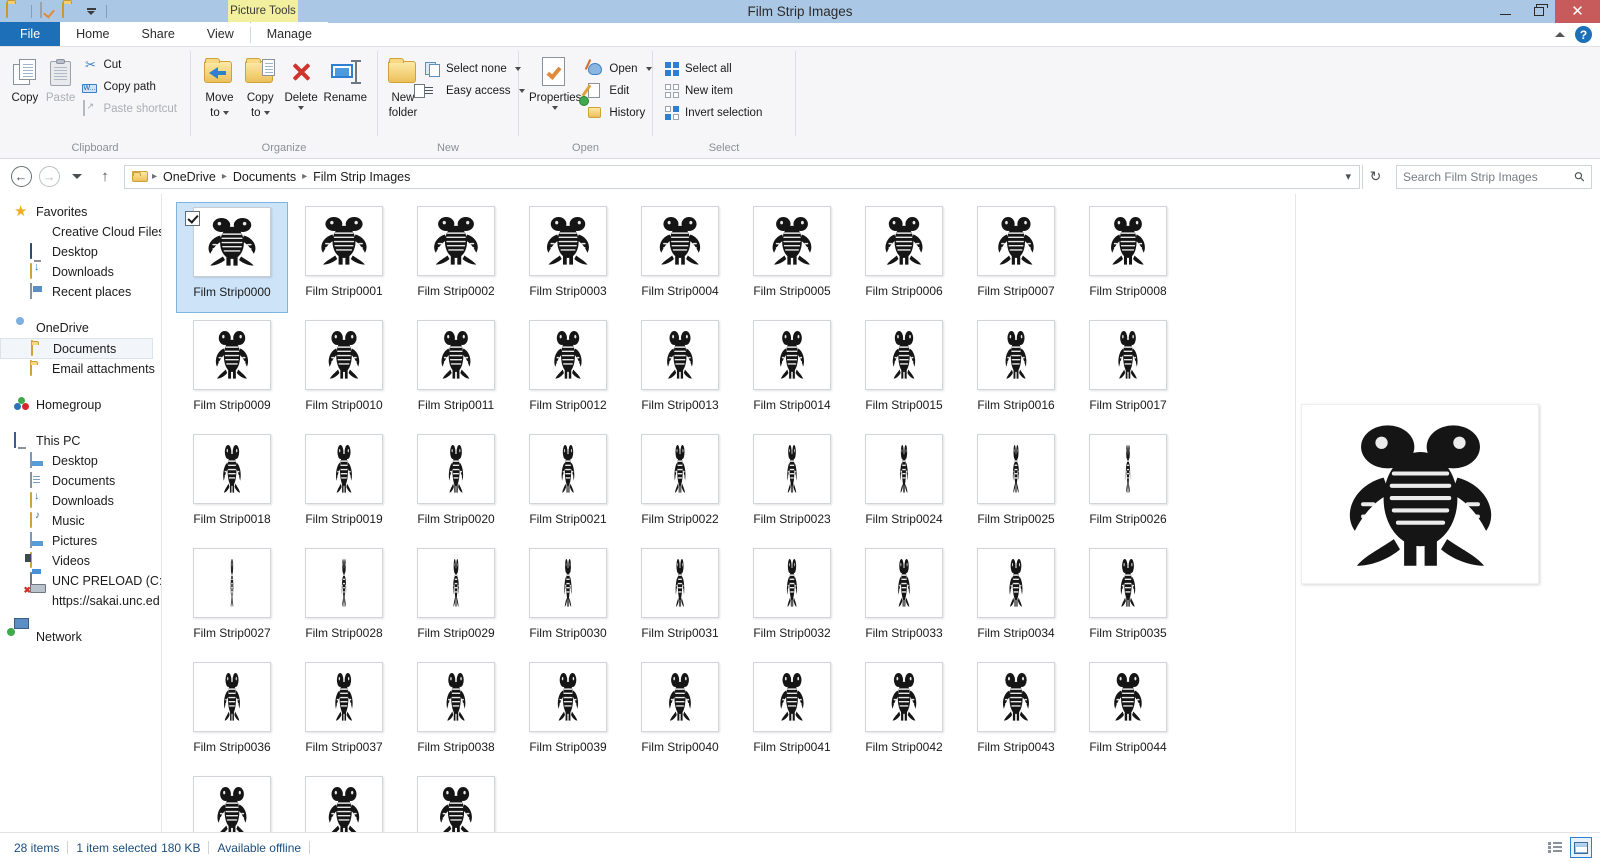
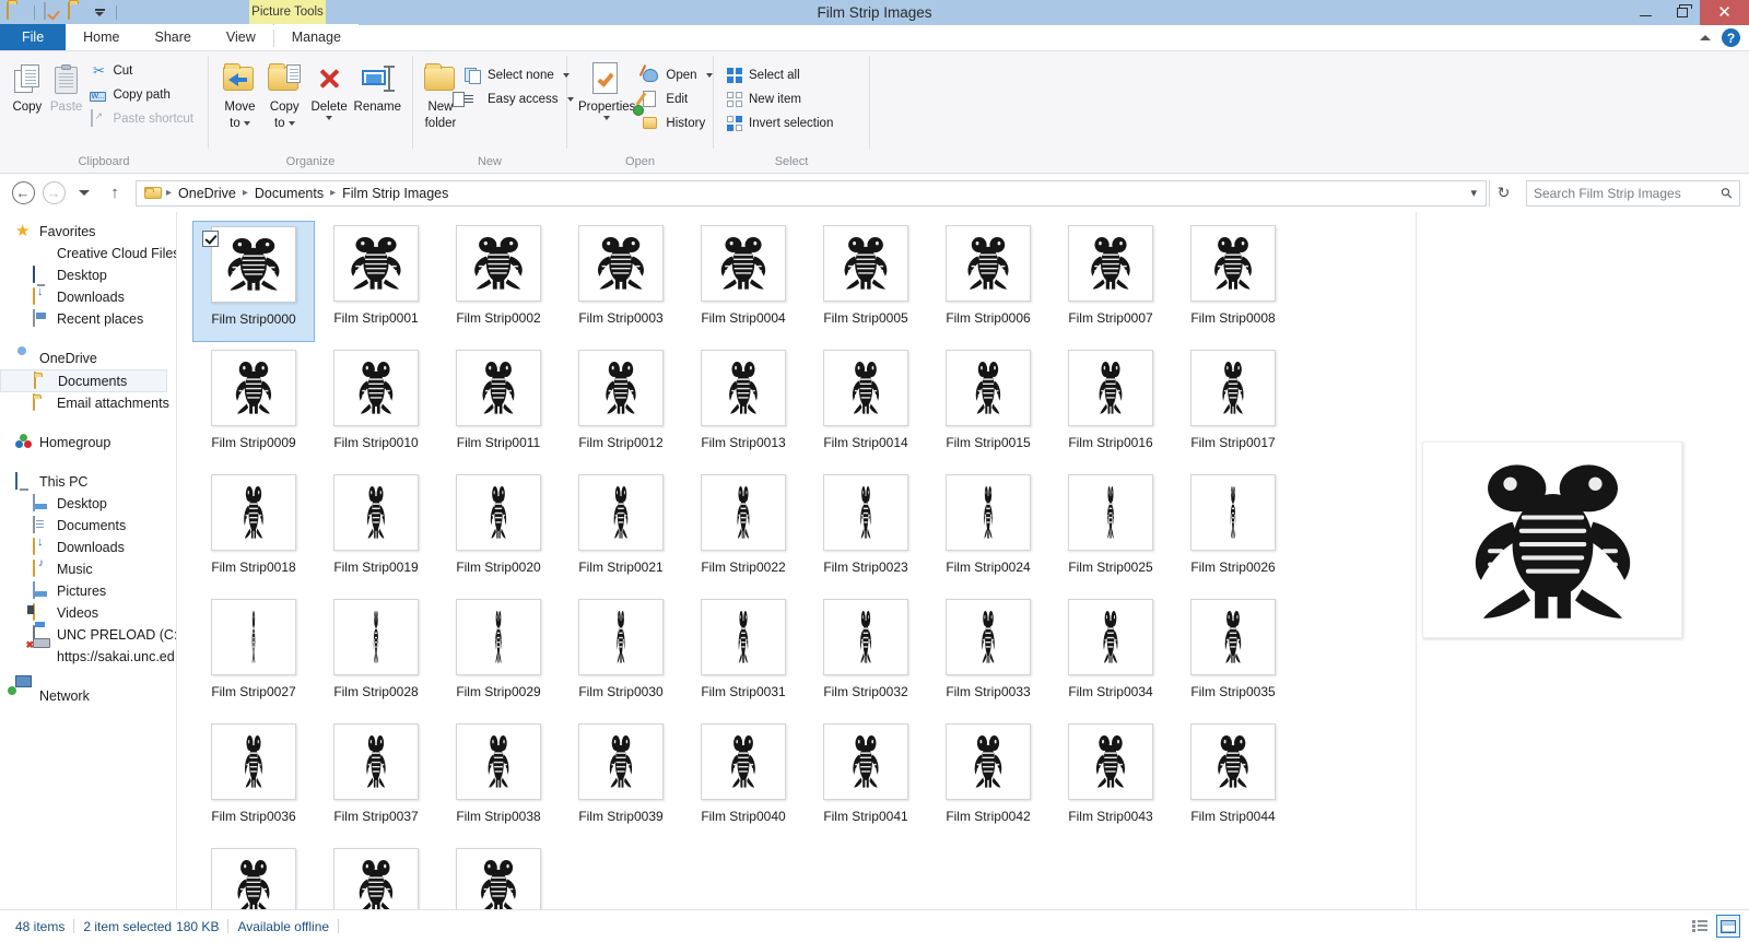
  Film Strip Images
  Picture Tools
  ✕
  File
  Home
  Share
  View
  Manage
  ?
  Copy
  Paste
  ✂
  Cut
  Copy path
  Paste shortcut
  Clipboard
  Move
  to
  Copy
  to
  Delete
  Rename
  Organize
  New
  folder
  Select none
  Easy access
  New
  Propertie
  Open
  Edit
  History
  Open
  Select all
  New item
  Invert selection
  Select
  ←
  →
  ↑
  ▸
  OneDrive
  ▸
  Documents
  ▸
  Film Strip Images
  ▾
  ↻
  Search Film Strip Images
  ★
  Favorites
  Creative Cloud File
  Desktop
  Downloads
  Recent places
  OneDrive
  Documents
  Email attachments
  Homegroup
  This PC
  Desktop
  Documents
  Downloads
  Music
  Pictures
  Videos
  UNC PRELOAD (C:
  https://sakai.unc.ed
  Network
  Film Strip0000
  Film Strip0001
  Film Strip0002
  Film Strip0003
  Film Strip0004
  Film Strip0005
  Film Strip0006
  Film Strip0007
  Film Strip0008
  Film Strip0009
  Film Strip0010
  Film Strip0011
  Film Strip0012
  Film Strip0013
  Film Strip0014
  Film Strip0015
  Film Strip0016
  Film Strip0017
  Film Strip0018
  Film Strip0019
  Film Strip0020
  Film Strip0021
  Film Strip0022
  Film Strip0023
  Film Strip0024
  Film Strip0025
  Film Strip0026
  Film Strip0027
  Film Strip0028
  Film Strip0029
  Film Strip0030
  Film Strip0031
  Film Strip0032
  Film Strip0033
  Film Strip0034
  Film Strip0035
  Film Strip0036
  Film Strip0037
  Film Strip0038
  Film Strip0039
  Film Strip0040
  Film Strip0041
  Film Strip0042
  Film Strip0043
  Film Strip0044
- 28 items
+ 48 items
- 1 item selected
+ 2 item selected
  180 KB
  Available offline
